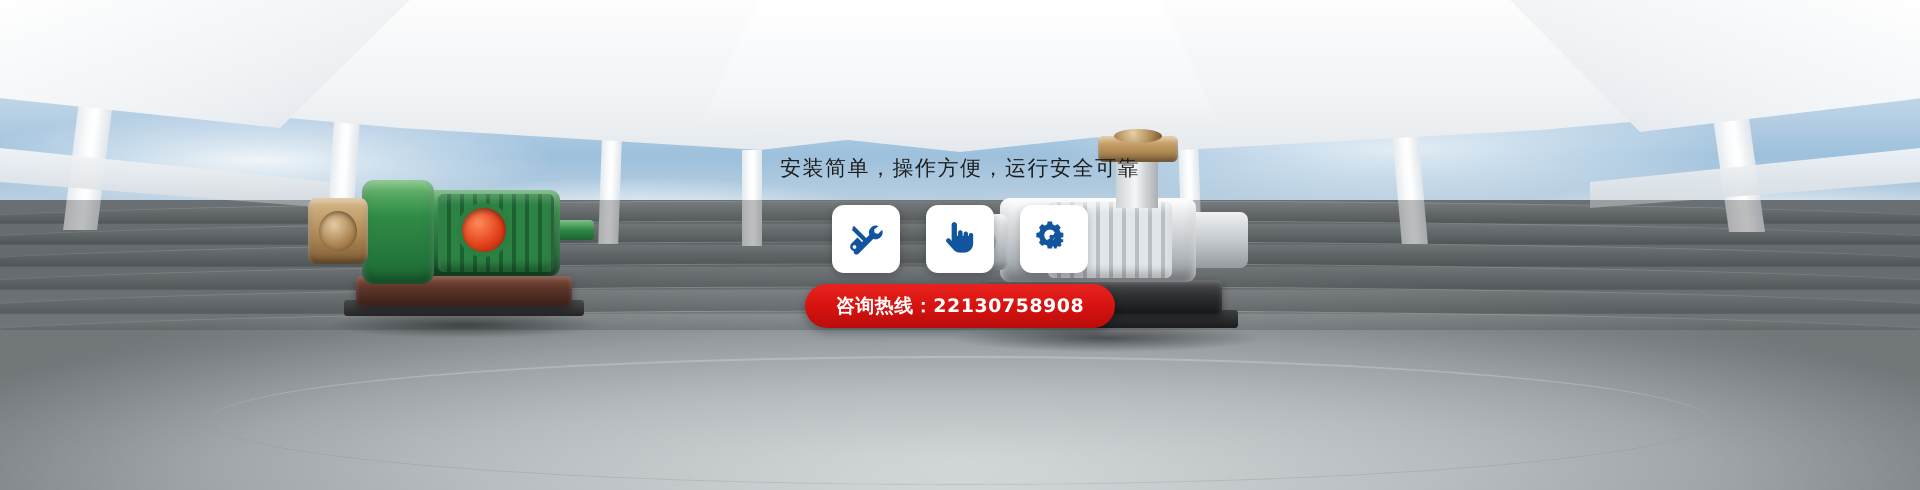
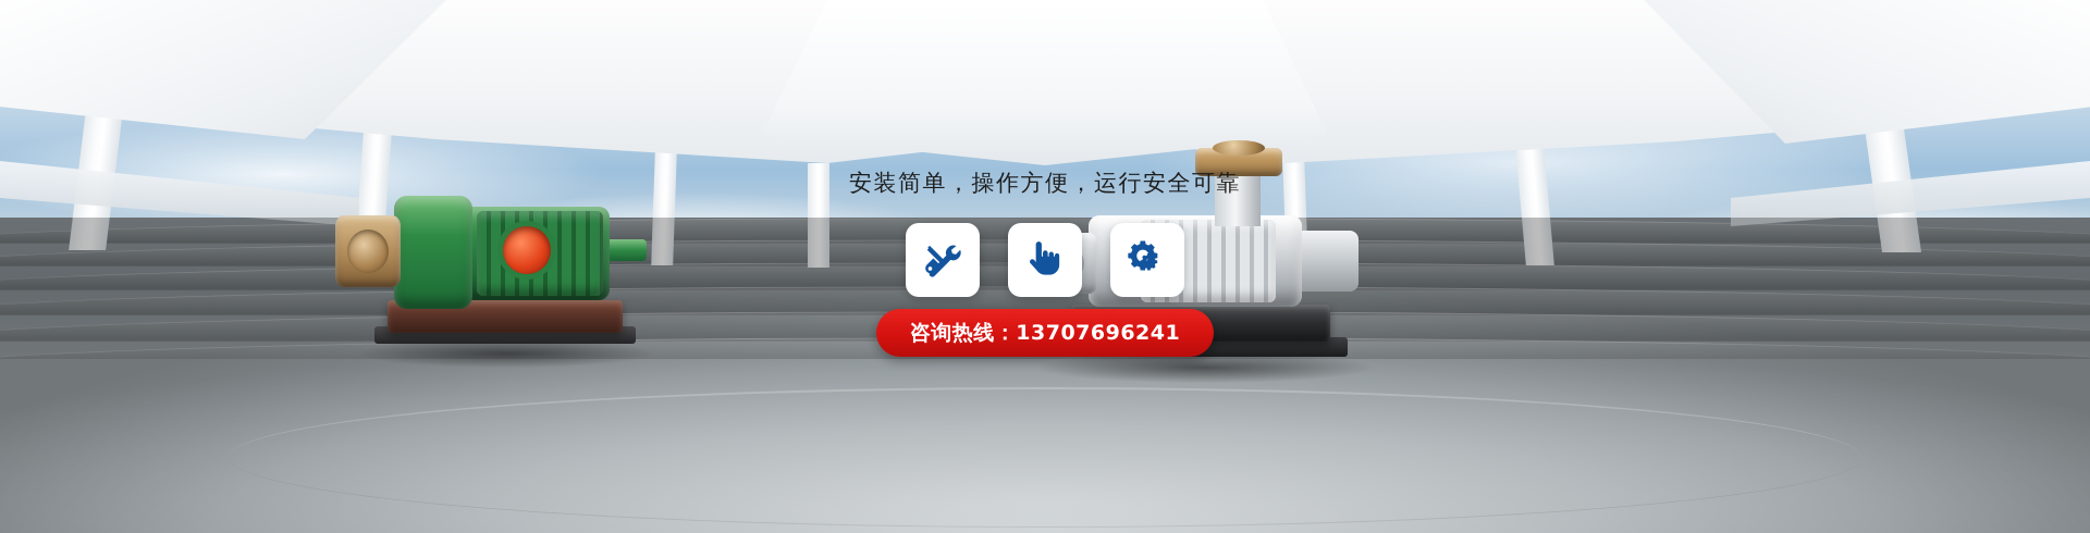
  安装简单，操作方便，运行安全可靠
- 咨询热线：22130758908
+ 咨询热线：13707696241
